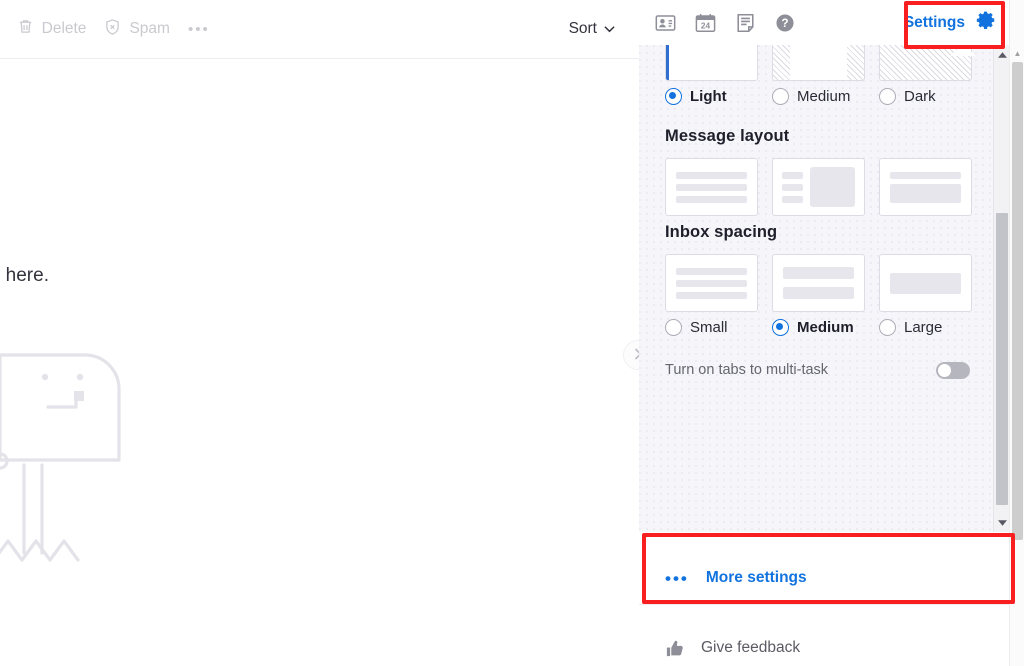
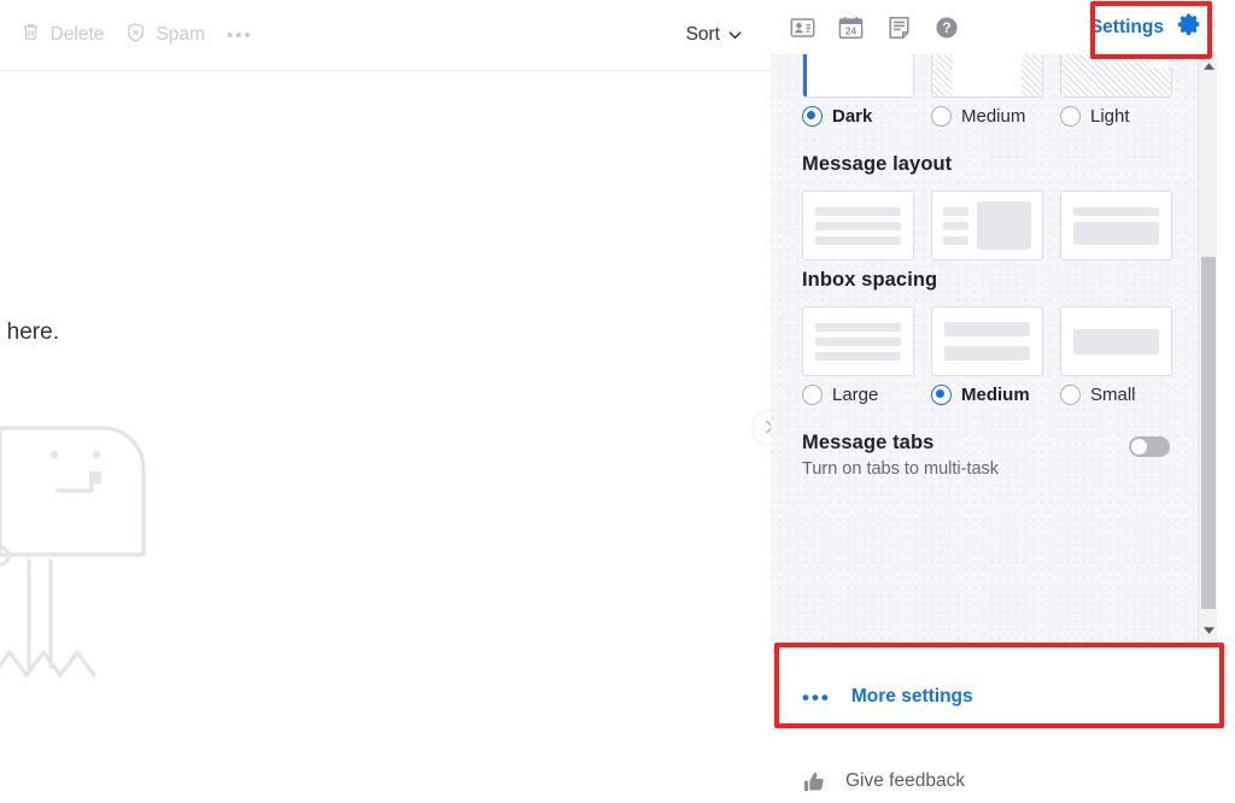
  Delete
  Spam
  •••
  Sort
  24
  ?
  Settings
- Light
+ Dark
  Medium
- Dark
+ Light
  Message layout
  Inbox spacing
- Small
+ Large
  Medium
- Large
+ Small
+ Message tabs
  Turn on tabs to multi-task
  •••
  More settings
  Give feedback
- ▲
